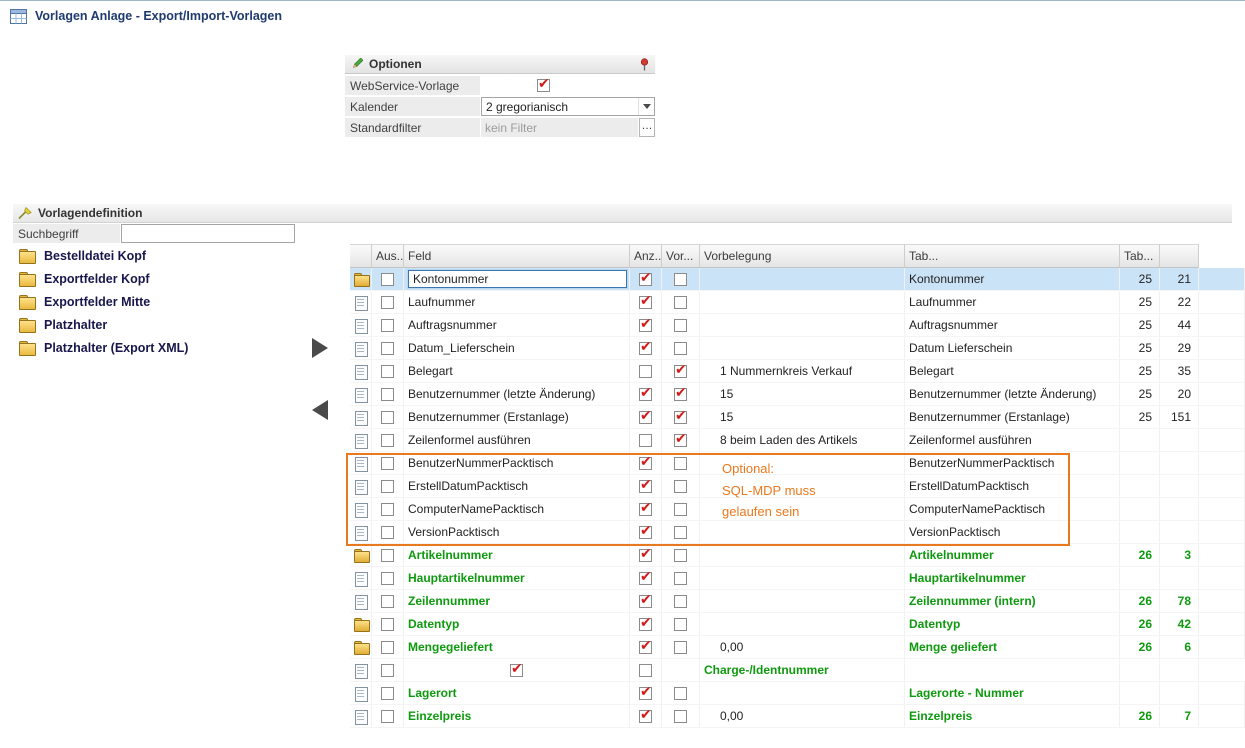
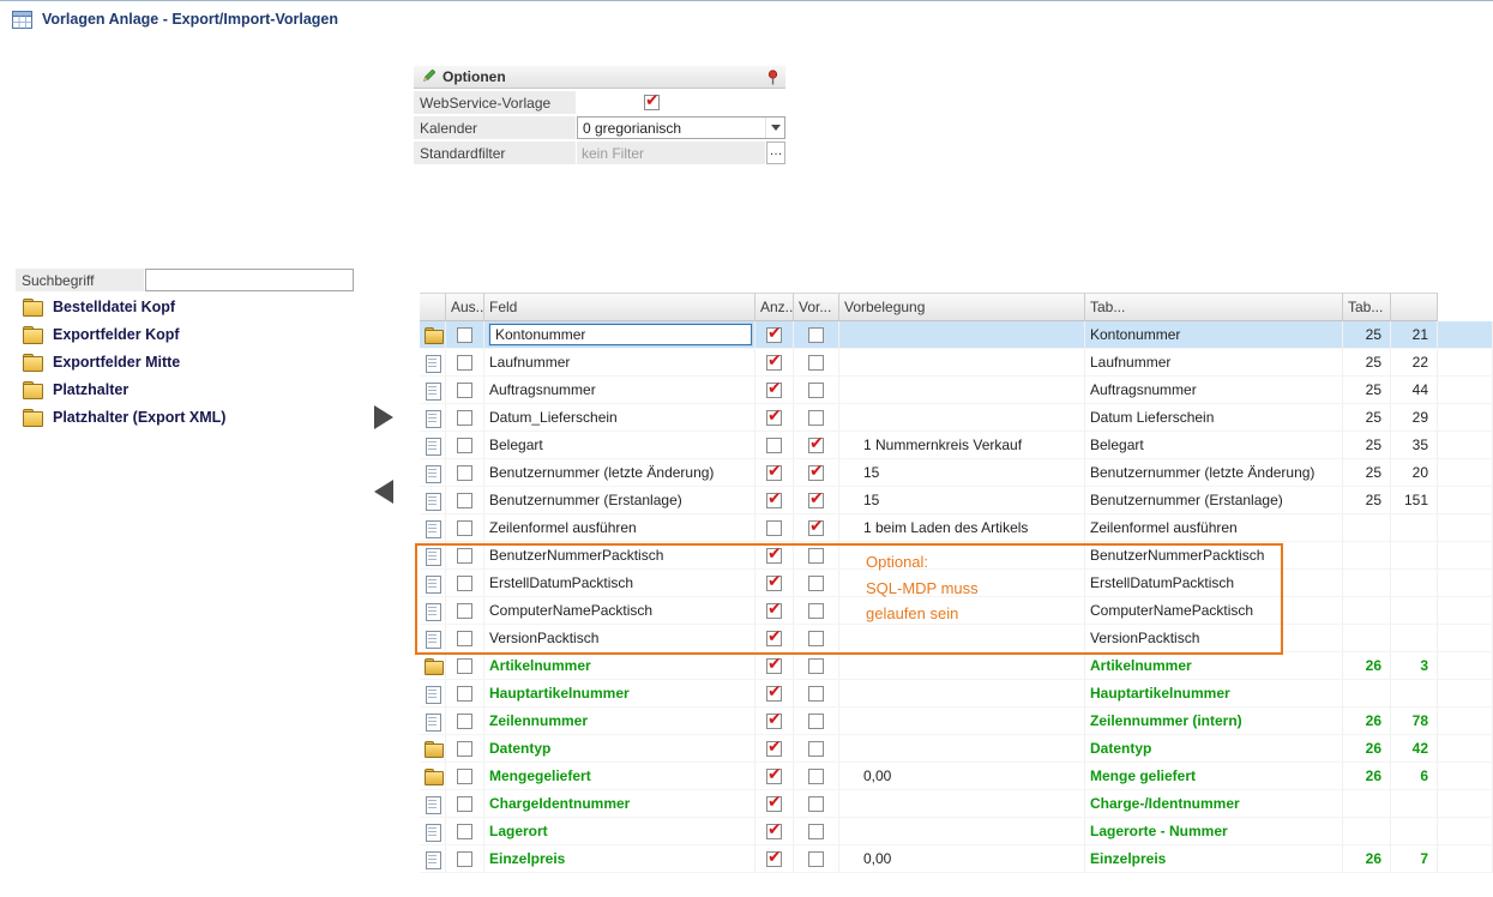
  Vorlagen Anlage - Export/Import-Vorlagen
  Optionen
  WebService-Vorlage
  Kalender
- 2 gregorianisch
+ 0 gregorianisch
  Standardfilter
  kein Filter
  …
- Vorlagendefinition
  Suchbegriff
  Bestelldatei Kopf
  Exportfelder Kopf
  Exportfelder Mitte
  Platzhalter
  Platzhalter (Export XML)
  Aus..
  Feld
  Anz..
  Vor...
  Vorbelegung
  Tab...
  Tab...
  Kontonummer
  Kontonummer
  25
  21
  Laufnummer
  Laufnummer
  25
  22
  Auftragsnummer
  Auftragsnummer
  25
  44
  Datum_Lieferschein
  Datum Lieferschein
  25
  29
  Belegart
  1 Nummernkreis Verkauf
  Belegart
  25
  35
  Benutzernummer (letzte Änderung)
  15
  Benutzernummer (letzte Änderung)
  25
  20
  Benutzernummer (Erstanlage)
  15
  Benutzernummer (Erstanlage)
  25
  151
  Zeilenformel ausführen
- 8 beim Laden des Artikels
+ 1 beim Laden des Artikels
  Zeilenformel ausführen
  BenutzerNummerPacktisch
  BenutzerNummerPacktisch
  ErstellDatumPacktisch
  ErstellDatumPacktisch
  ComputerNamePacktisch
  ComputerNamePacktisch
  VersionPacktisch
  VersionPacktisch
  Artikelnummer
  Artikelnummer
  26
  3
  Hauptartikelnummer
  Hauptartikelnummer
  Zeilennummer
  Zeilennummer (intern)
  26
  78
  Datentyp
  Datentyp
  26
  42
  Mengegeliefert
  0,00
  Menge geliefert
  26
  6
+ ChargeIdentnummer
  Charge-/Identnummer
  Lagerort
  Lagerorte - Nummer
  Einzelpreis
  0,00
  Einzelpreis
  26
  7
  Optional:
  SQL-MDP muss
  gelaufen sein
